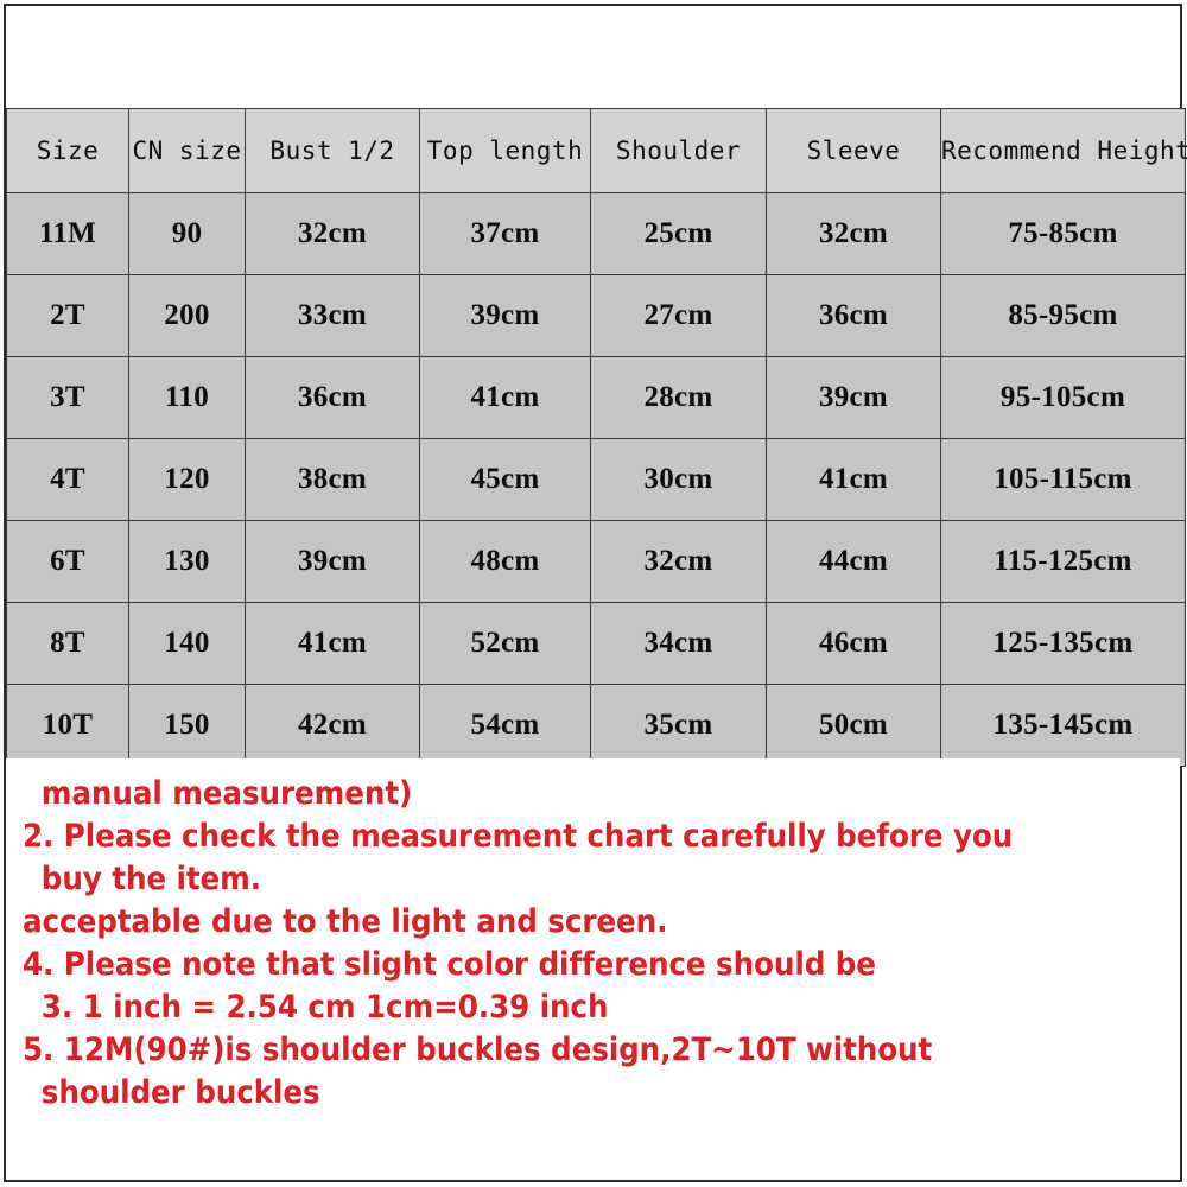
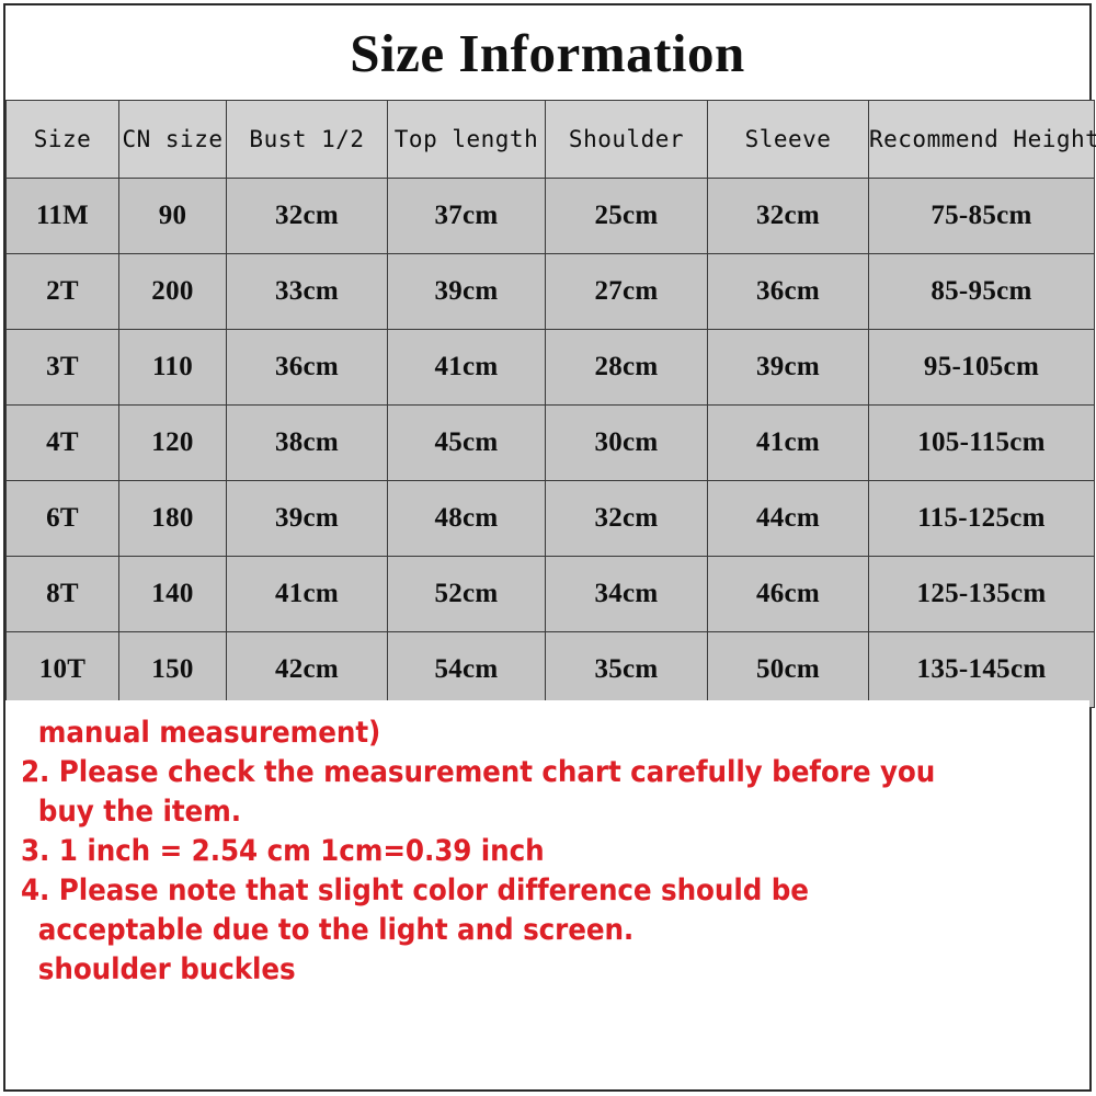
+ Size Information
  Size	CN size	Bust 1/2	Top length	Shoulder	Sleeve	Recommend Height
  11M	90	32cm	37cm	25cm	32cm	75-85cm
  2T	200	33cm	39cm	27cm	36cm	85-95cm
  3T	110	36cm	41cm	28cm	39cm	95-105cm
  4T	120	38cm	45cm	30cm	41cm	105-115cm
- 6T	130	39cm	48cm	32cm	44cm	115-125cm
+ 6T	180	39cm	48cm	32cm	44cm	115-125cm
  8T	140	41cm	52cm	34cm	46cm	125-135cm
  10T	150	42cm	54cm	35cm	50cm	135-145cm
  manual measurement)
  2. Please check the measurement chart carefully before you
  buy the item.
- acceptable due to the light and screen.
+ 3. 1 inch = 2.54 cm 1cm=0.39 inch
  4. Please note that slight color difference should be
- 3. 1 inch = 2.54 cm 1cm=0.39 inch
+ acceptable due to the light and screen.
- 5. 12M(90#)is shoulder buckles design,2T~10T without
  shoulder buckles
